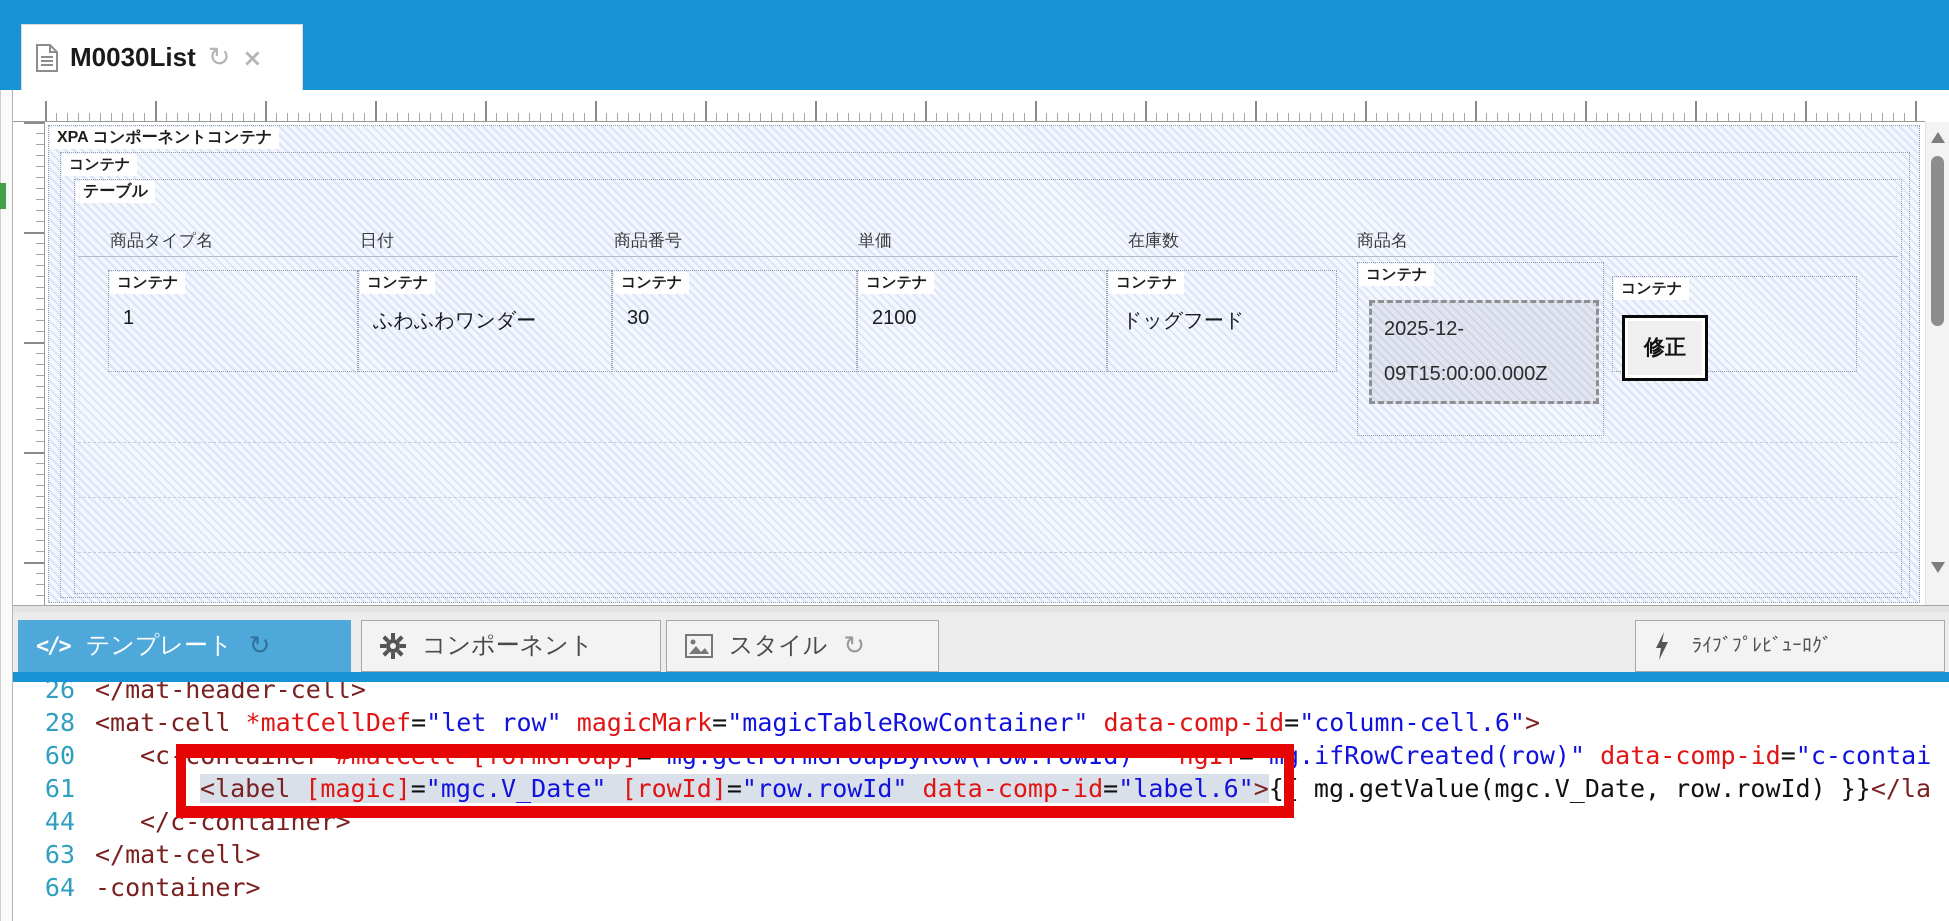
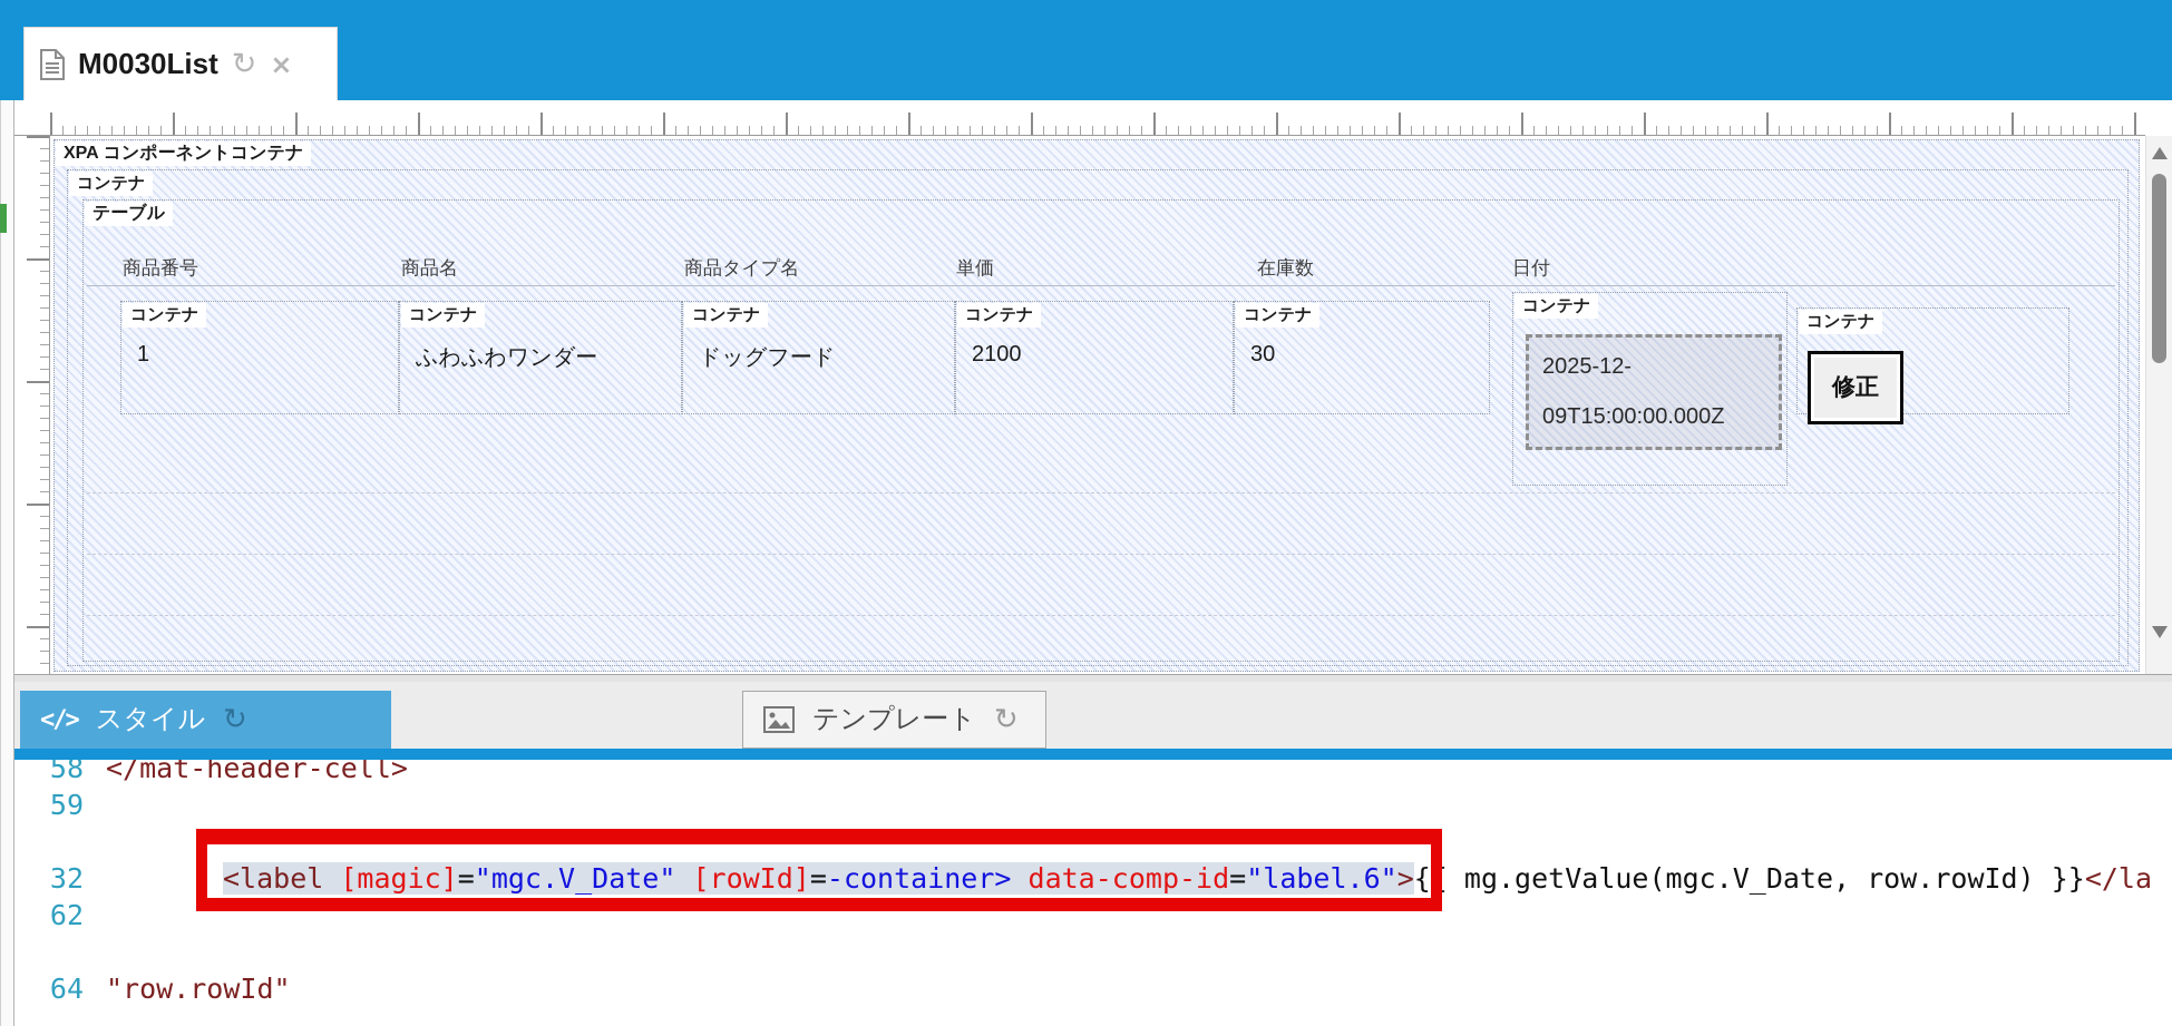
  M0030List
  ↻
  ×
  XPA コンポーネントコンテナ
  コンテナ
  テーブル
- 商品タイプ名
+ 商品番号
- 日付
+ 商品名
- 商品番号
+ 商品タイプ名
  単価
  在庫数
- 商品名
+ 日付
  コンテナ
  1
  コンテナ
  ふわふわワンダー
  コンテナ
- 30
+ ドッグフード
  コンテナ
  2100
  コンテナ
- ドッグフード
+ 30
  コンテナ
  2025-12-
  09T15:00:00.000Z
  コンテナ
  修正
  </>
- テンプレート
+ スタイル
  ↻
- コンポーネント
- スタイル
+ テンプレート
  ↻
- ﾗｲﾌﾞﾌﾟﾚﾋﾞｭｰﾛｸﾞ
- 26
+ 58
  </mat-header-cell>
- 28
+ 59
- <mat-cell *matCellDef="let row" magicMark="magicTableRowContainer" data-comp-id="column-cell.6">
- 60
- <c-container #matCell [formGroup]="mg.getFormGroupByRow(row.rowId)" *ngIf="mg.ifRowCreated(row)" data-comp-id="c-contai
- 61
+ 32
- <label [magic]="mgc.V_Date" [rowId]="row.rowId" data-comp-id="label.6">{{ mg.getValue(mgc.V_Date, row.rowId) }}</la
+ <label [magic]="mgc.V_Date" [rowId]=-container> data-comp-id="label.6">{{ mg.getValue(mgc.V_Date, row.rowId) }}</la
- 44
+ 62
- </c-container>
- 63
- </mat-cell>
  64
- -container>
+ "row.rowId"
